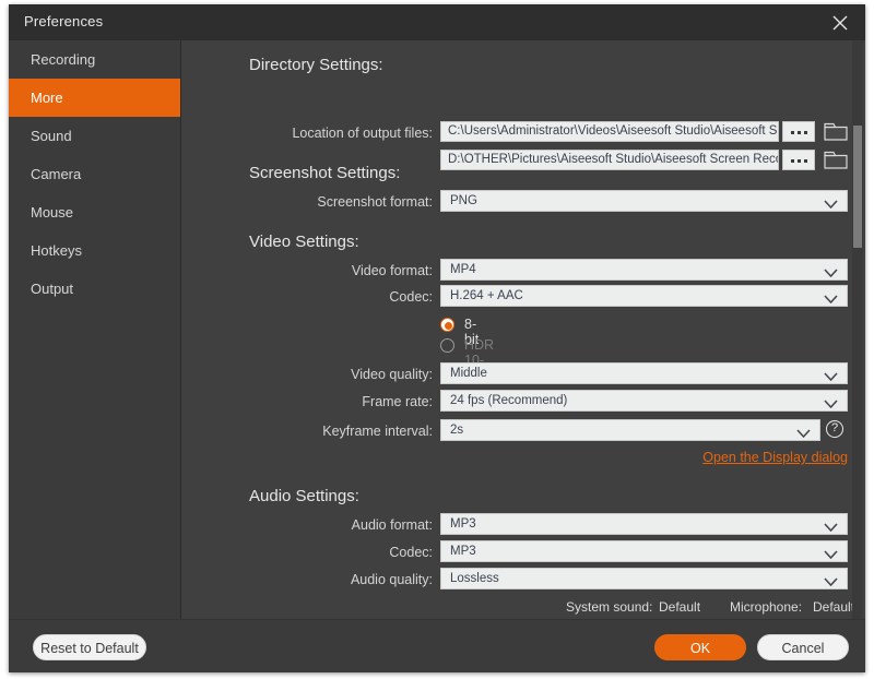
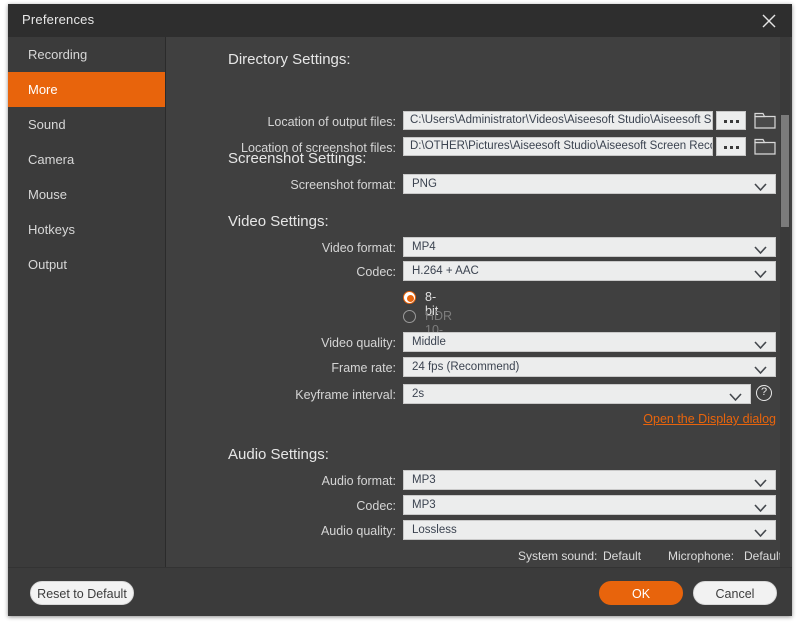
  Preferences
  Recording
  More
  Sound
  Camera
  Mouse
  Hotkeys
  Output
  Directory Settings:
  Location of output files:
  C:\Users\Administrator\Videos\Aiseesoft Studio\Aiseesoft S
+ Location of screenshot files:
  D:\OTHER\Pictures\Aiseesoft Studio\Aiseesoft Screen Reco
  Screenshot Settings:
  Screenshot format:
  PNG
  Video Settings:
  Video format:
  MP4
  Codec:
  H.264 + AAC
  8-bit
  Video quality:
  Middle
  Frame rate:
  24 fps (Recommend)
  Keyframe interval:
  2s
  ?
  Open the Display dialog
  Audio Settings:
  Audio format:
  MP3
  Codec:
  MP3
  Audio quality:
  Lossless
  System sound:
  Default
  Microphone:
  Defaul
  Reset to Default
  OK
  Cancel
